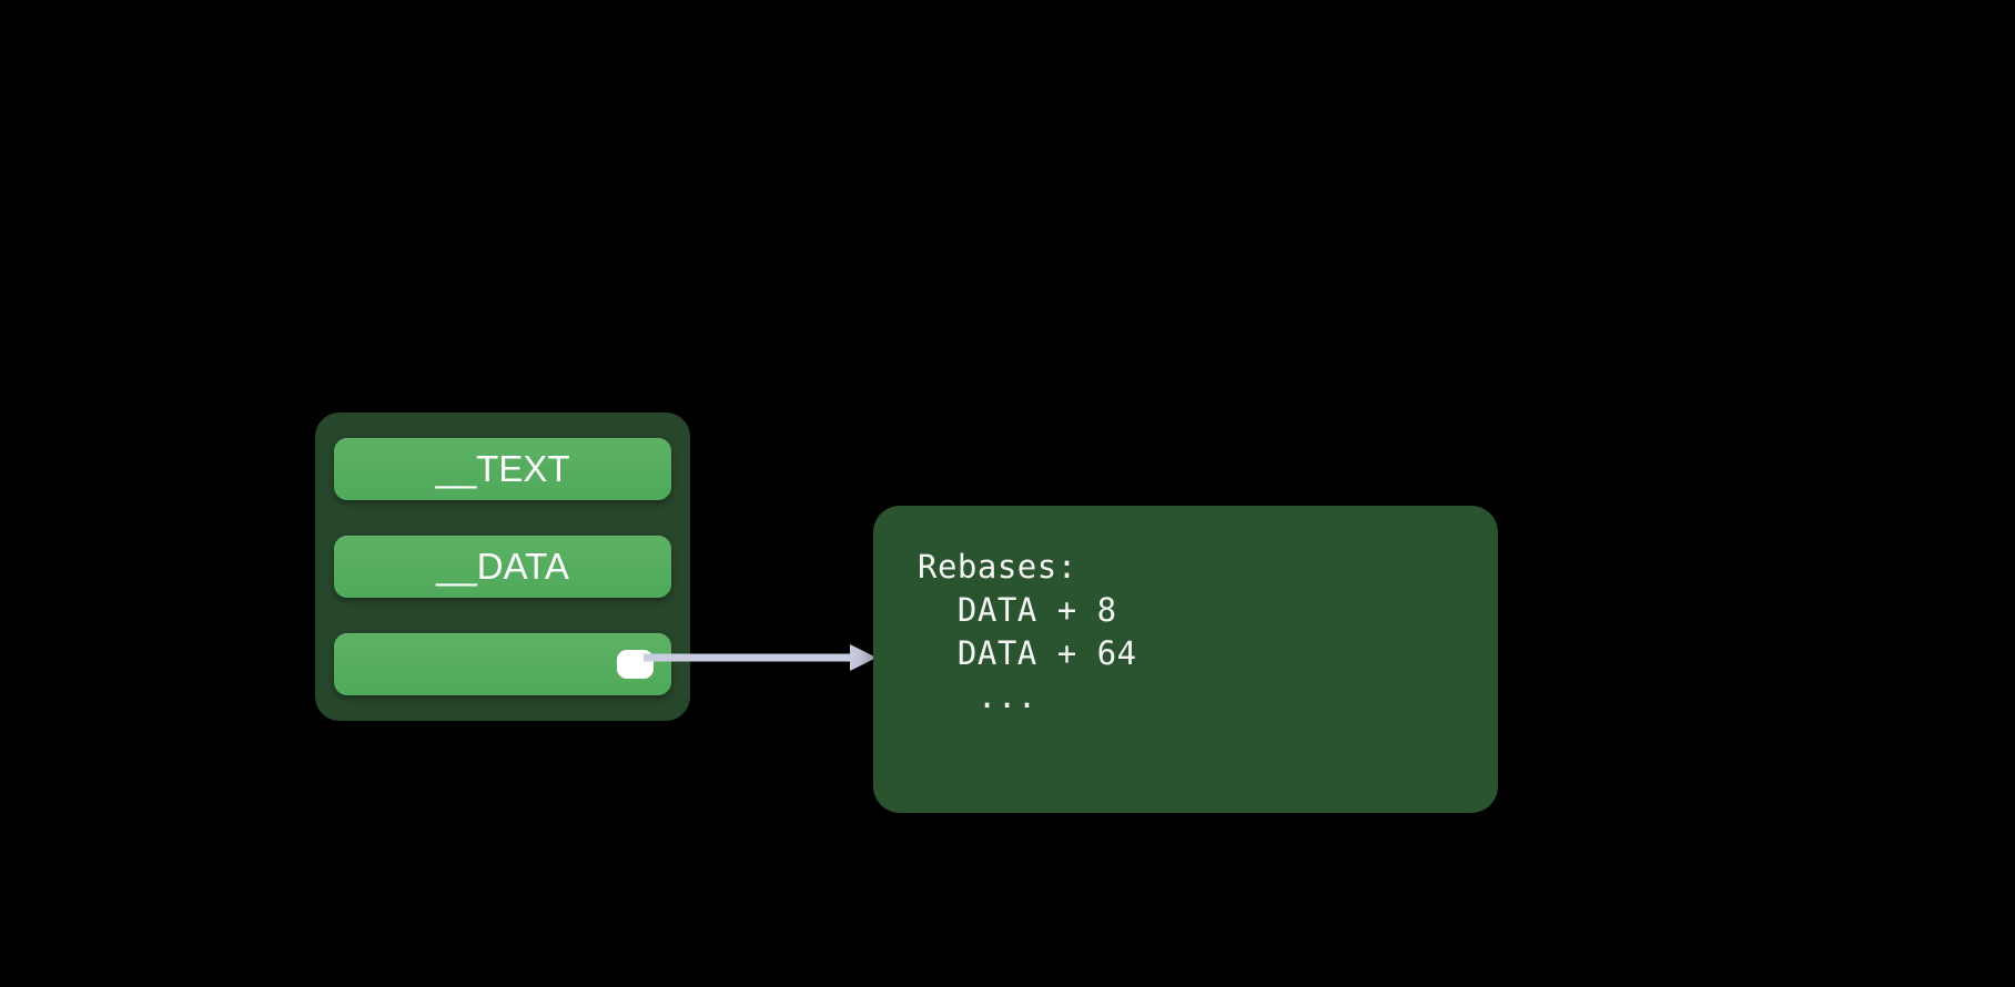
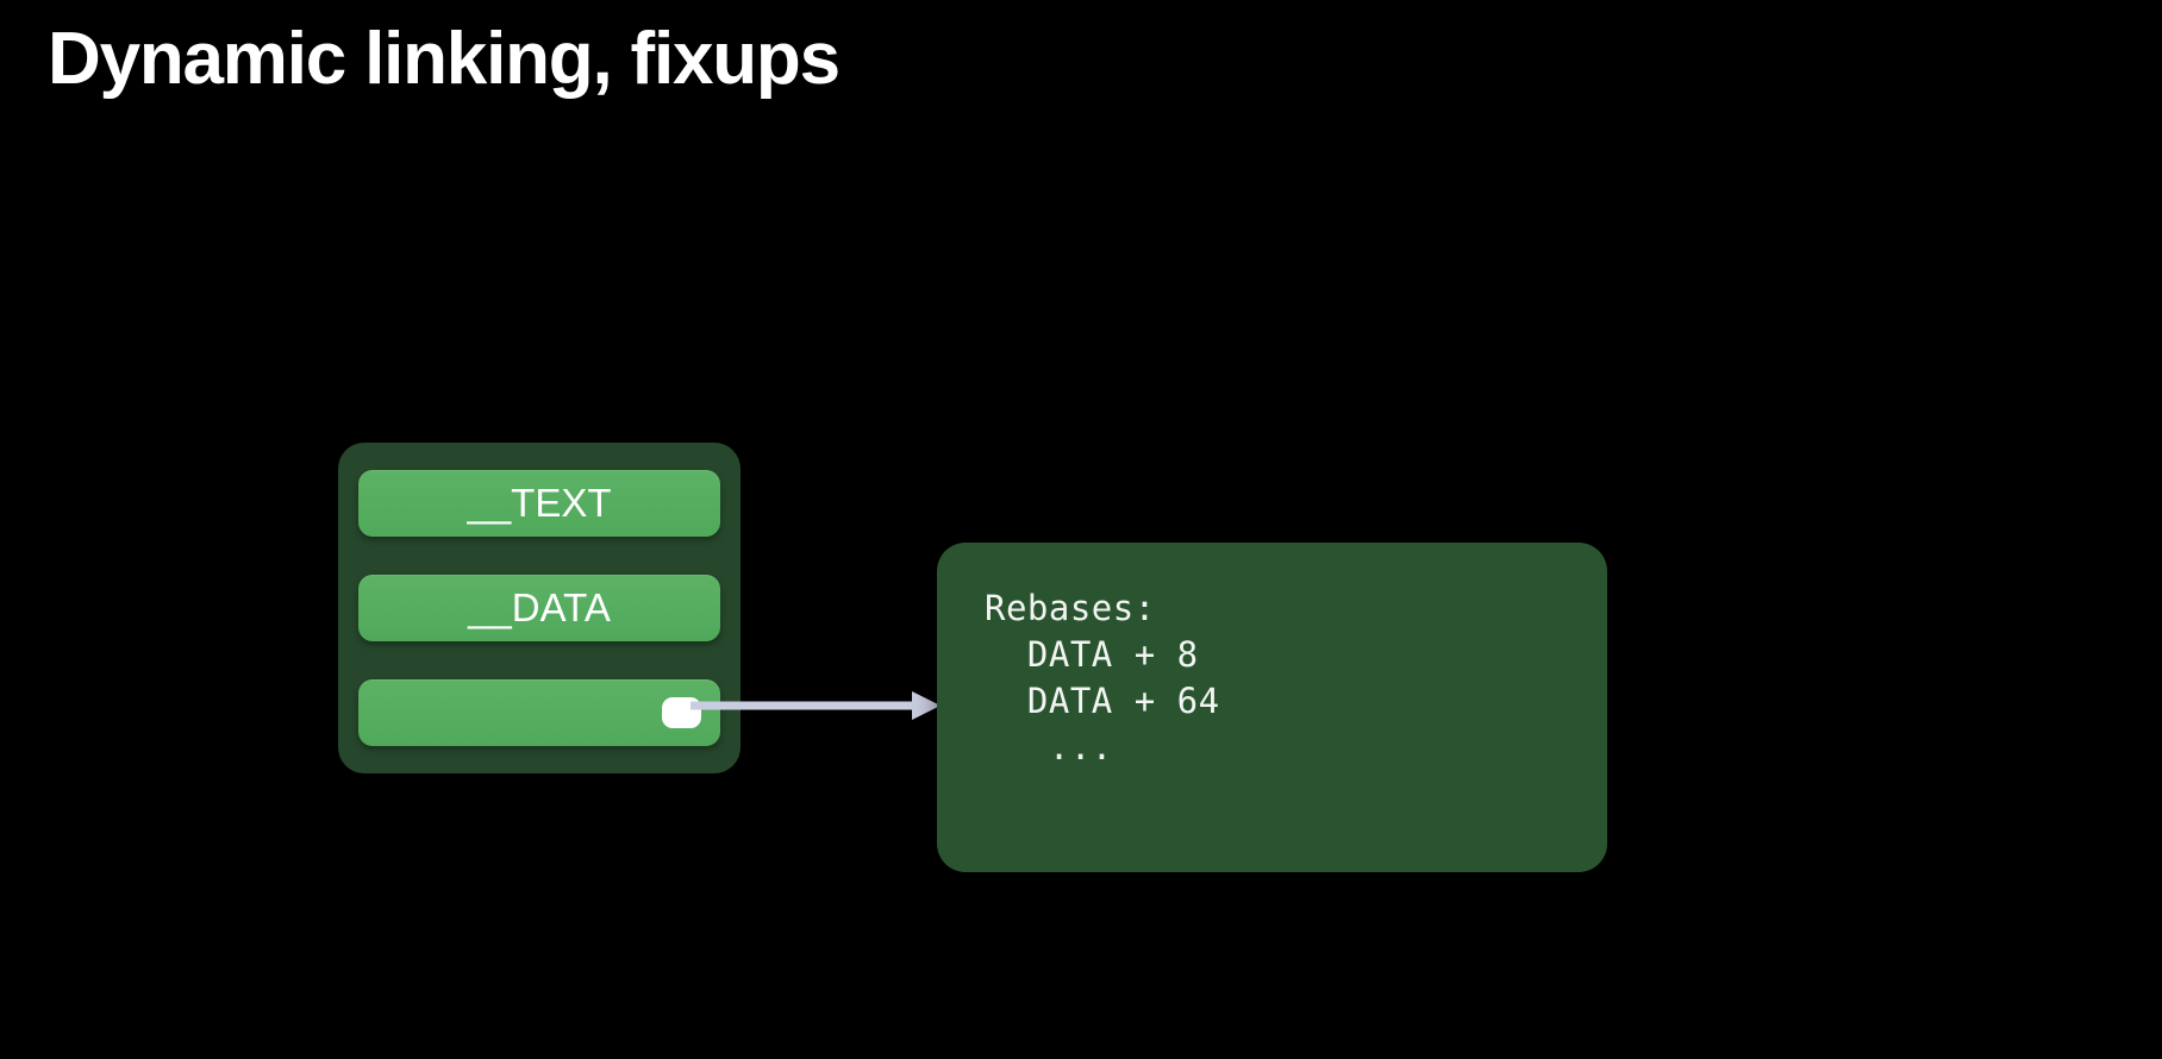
+ Dynamic linking, fixups
  __TEXT
  __DATA
  Rebases:
  DATA + 8
  DATA + 64
  ...
